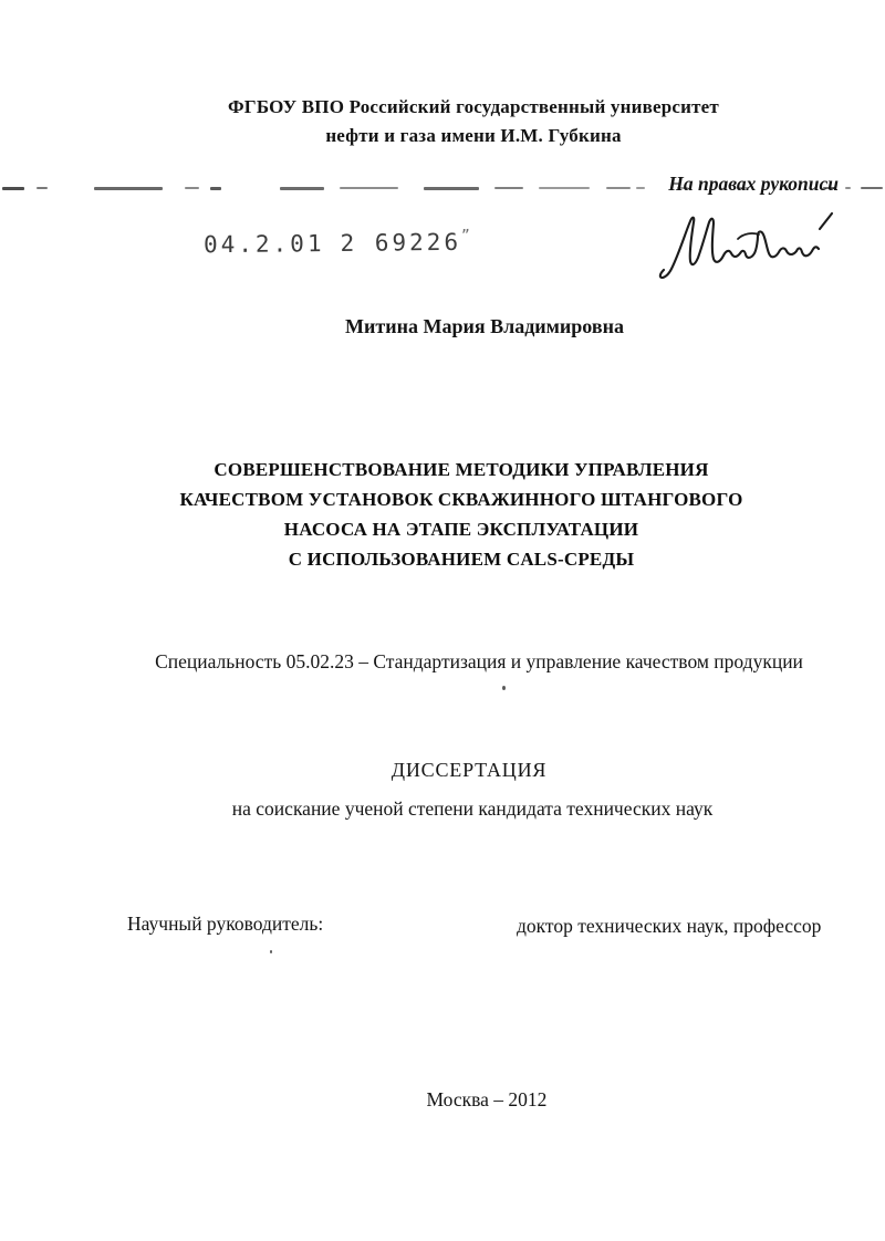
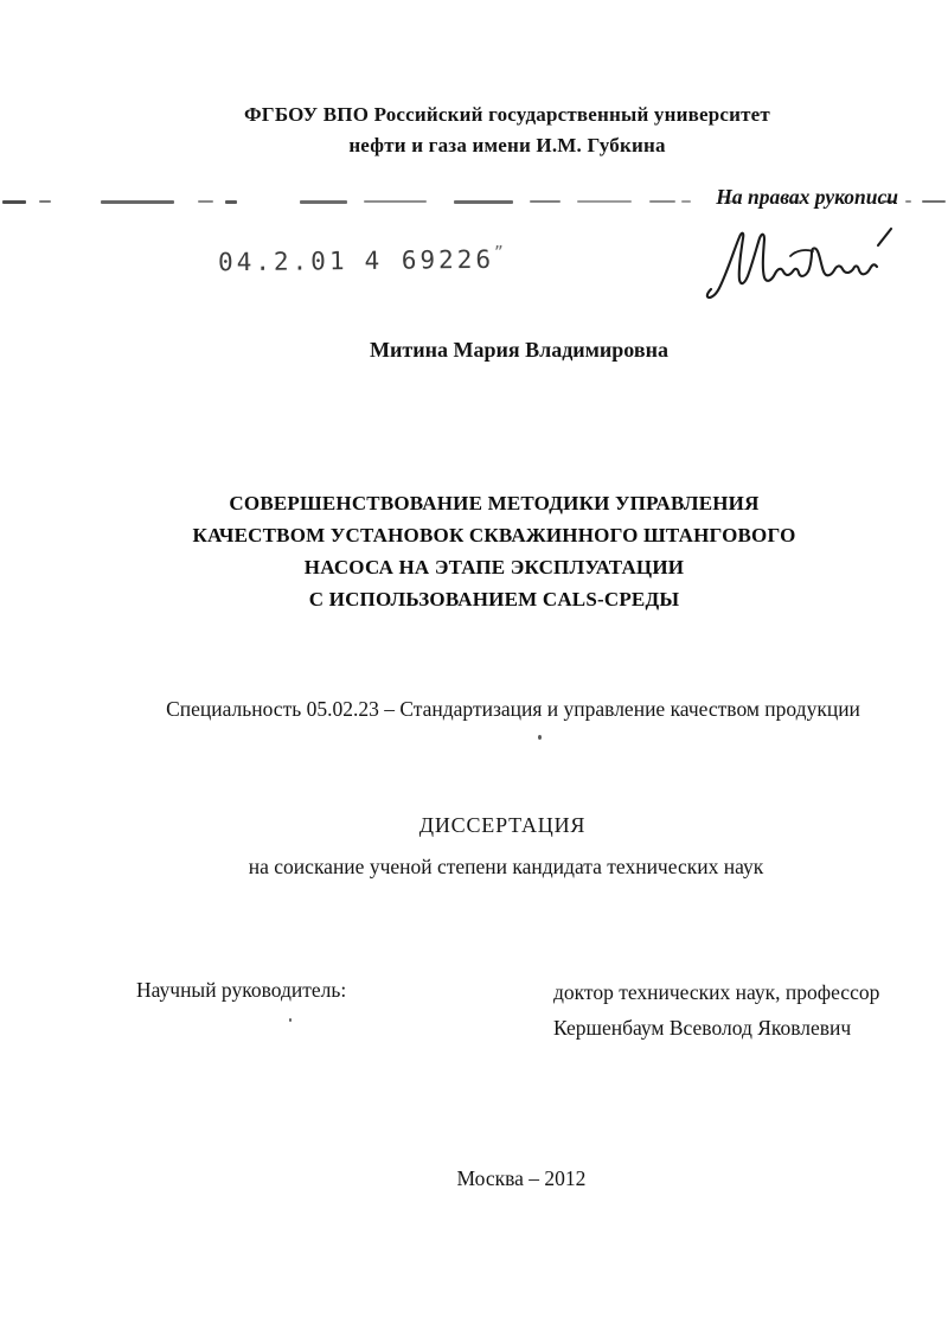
  ФГБОУ ВПО Российский государственный университет
  нефти и газа имени И.М. Губкина
  На правах рукописи
- 04.2.01 2 69226”
+ 04.2.01 4 69226”
  Митина Мария Владимировна
  СОВЕРШЕНСТВОВАНИЕ МЕТОДИКИ УПРАВЛЕНИЯ
  КАЧЕСТВОМ УСТАНОВОК СКВАЖИННОГО ШТАНГОВОГО
  НАСОСА НА ЭТАПЕ ЭКСПЛУАТАЦИИ
  С ИСПОЛЬЗОВАНИЕМ CALS-СРЕДЫ
  Специальность 05.02.23 – Стандартизация и управление качеством продукции
  ДИССЕРТАЦИЯ
  на соискание ученой степени кандидата технических наук
  Научный руководитель:
  доктор технических наук, профессор
+ Кершенбаум Всеволод Яковлевич
  Москва – 2012
